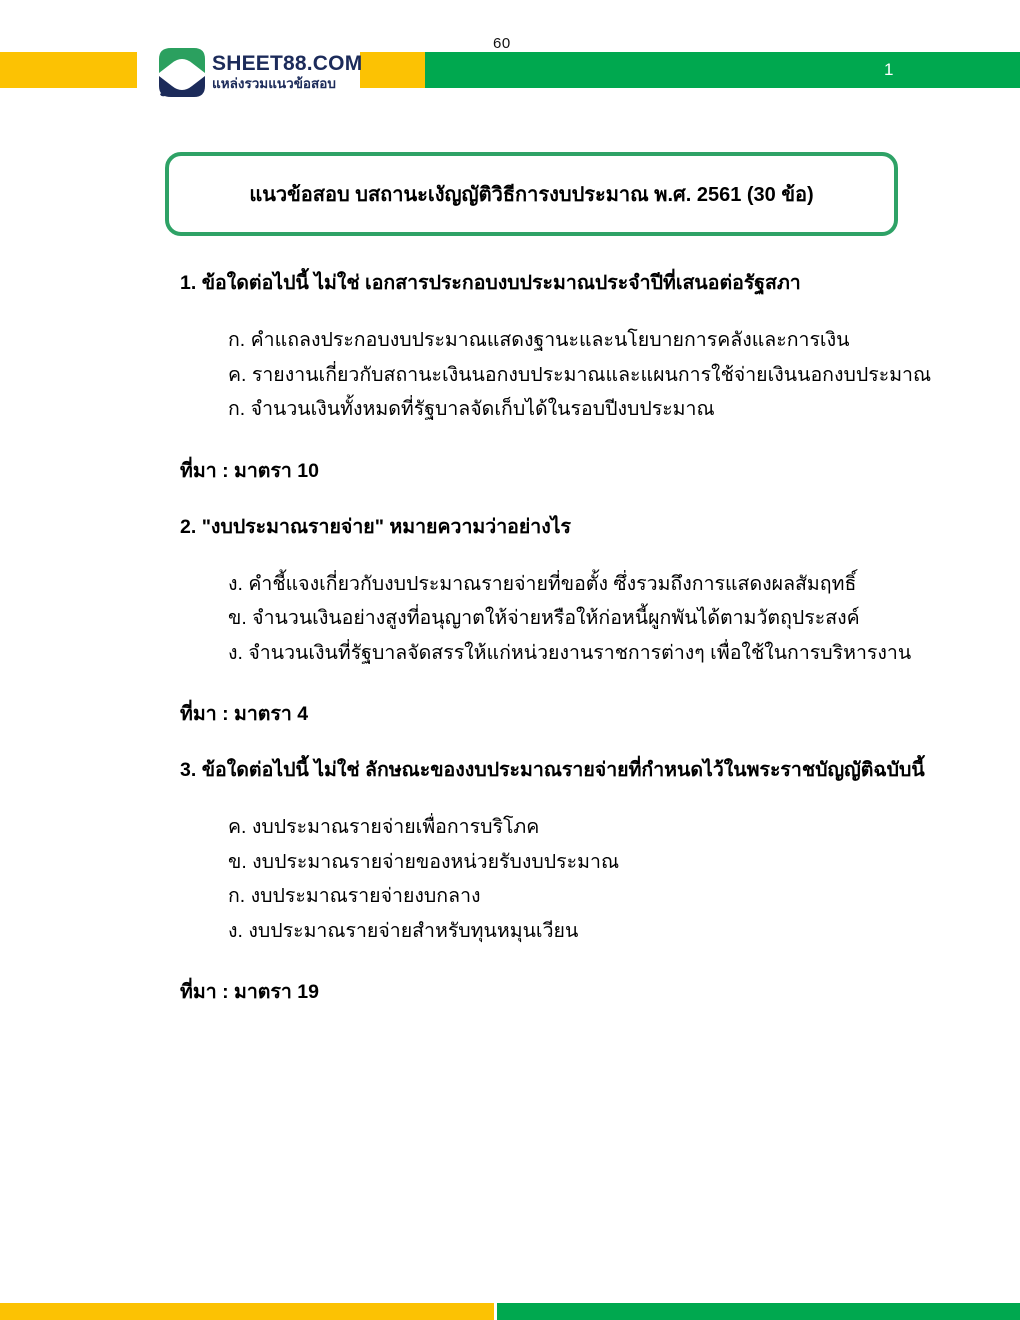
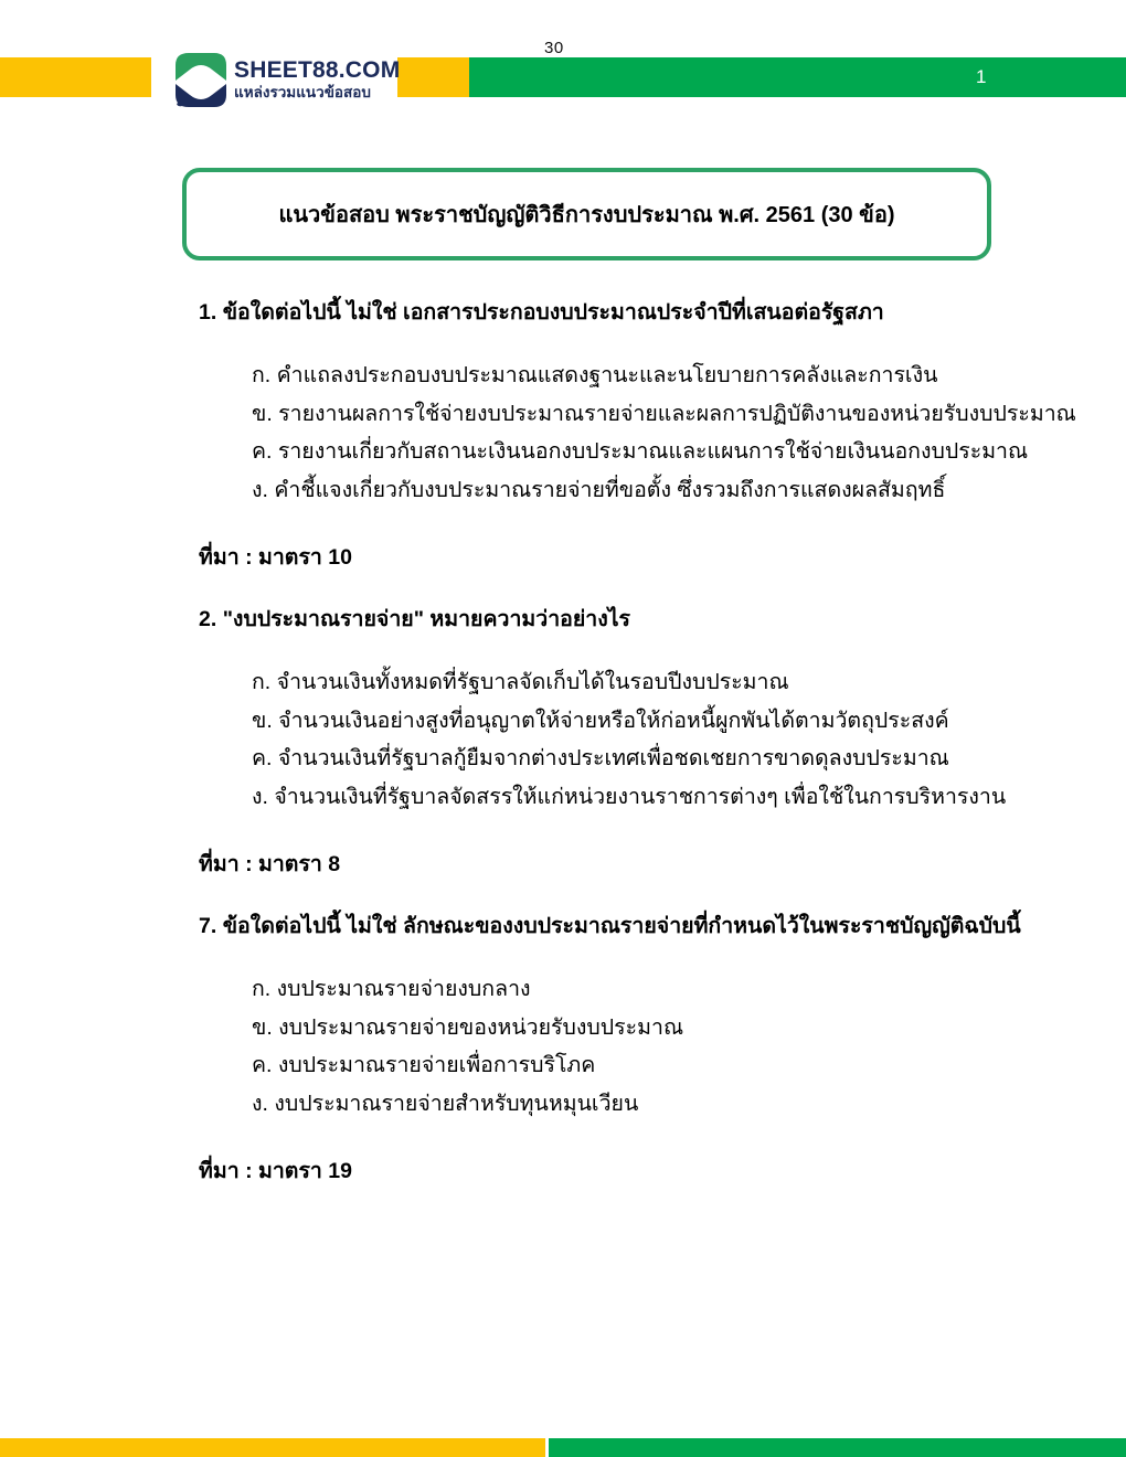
- 60
+ 30
  1
  SHEET88.COM
  แหล่งรวมแนวข้อสอบ
- แนวข้อสอบ บสถานะเงัญญัติวิธีการงบประมาณ พ.ศ. 2561 (30 ข้อ)
+ แนวข้อสอบ พระราชบัญญัติวิธีการงบประมาณ พ.ศ. 2561 (30 ข้อ)
  1. ข้อใดต่อไปนี้ ไม่ใช่ เอกสารประกอบงบประมาณประจำปีที่เสนอต่อรัฐสภา
  ก. คำแถลงประกอบงบประมาณแสดงฐานะและนโยบายการคลังและการเงิน
+ ข. รายงานผลการใช้จ่ายงบประมาณรายจ่ายและผลการปฏิบัติงานของหน่วยรับงบประมาณ
  ค. รายงานเกี่ยวกับสถานะเงินนอกงบประมาณและแผนการใช้จ่ายเงินนอกงบประมาณ
- ก. จำนวนเงินทั้งหมดที่รัฐบาลจัดเก็บได้ในรอบปีงบประมาณ
+ ง. คำชี้แจงเกี่ยวกับงบประมาณรายจ่ายที่ขอตั้ง ซึ่งรวมถึงการแสดงผลสัมฤทธิ์
  ที่มา : มาตรา 10
  2. "งบประมาณรายจ่าย" หมายความว่าอย่างไร
- ง. คำชี้แจงเกี่ยวกับงบประมาณรายจ่ายที่ขอตั้ง ซึ่งรวมถึงการแสดงผลสัมฤทธิ์
+ ก. จำนวนเงินทั้งหมดที่รัฐบาลจัดเก็บได้ในรอบปีงบประมาณ
  ข. จำนวนเงินอย่างสูงที่อนุญาตให้จ่ายหรือให้ก่อหนี้ผูกพันได้ตามวัตถุประสงค์
+ ค. จำนวนเงินที่รัฐบาลกู้ยืมจากต่างประเทศเพื่อชดเชยการขาดดุลงบประมาณ
  ง. จำนวนเงินที่รัฐบาลจัดสรรให้แก่หน่วยงานราชการต่างๆ เพื่อใช้ในการบริหารงาน
- ที่มา : มาตรา 4
+ ที่มา : มาตรา 8
- 3. ข้อใดต่อไปนี้ ไม่ใช่ ลักษณะของงบประมาณรายจ่ายที่กำหนดไว้ในพระราชบัญญัติฉบับนี้
+ 7. ข้อใดต่อไปนี้ ไม่ใช่ ลักษณะของงบประมาณรายจ่ายที่กำหนดไว้ในพระราชบัญญัติฉบับนี้
- ค. งบประมาณรายจ่ายเพื่อการบริโภค
+ ก. งบประมาณรายจ่ายงบกลาง
  ข. งบประมาณรายจ่ายของหน่วยรับงบประมาณ
- ก. งบประมาณรายจ่ายงบกลาง
+ ค. งบประมาณรายจ่ายเพื่อการบริโภค
  ง. งบประมาณรายจ่ายสำหรับทุนหมุนเวียน
  ที่มา : มาตรา 19
